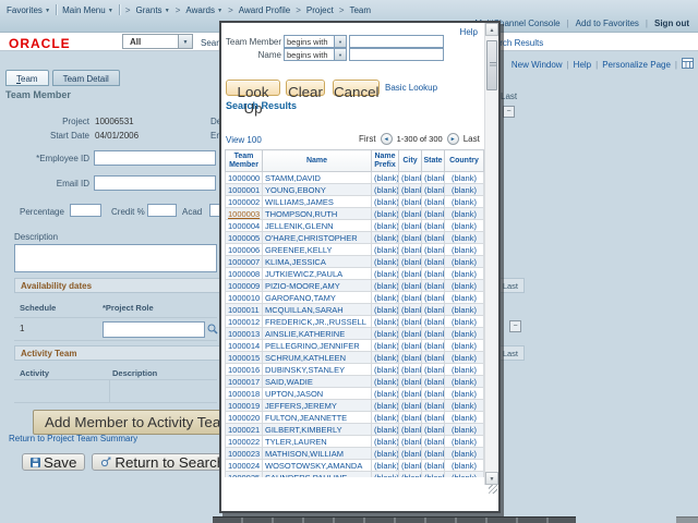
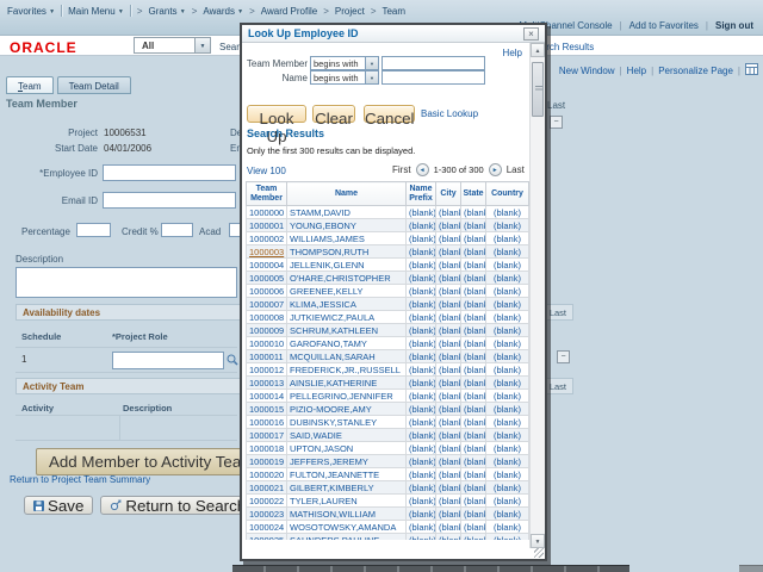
  Favorites
  Main Menu
  >
  Grants
  >
  Awards
  >
  Award Profile
  >
  Project
  >
  Team
  |
  Add to Favorites
  |
  Sign out
  ORACLE
  All
  rch Results
  New Window
  |
  Help
  |
  Personalize Page
  |
  Team
  Team Detail
  Team Member
  Project
  10006531
  Start Date
  04/01/2006
  *Employee ID
  Email ID
  Percentage
  Credit %
  Acad
  Description
  Availability dates
  Last
  Schedule
  *Project Role
  1
  Activity Team
  Last
  Activity
  Description
  Add Member to Activity Tea
  Return to Project Team Summary
  Save
  Return to Searc
  Last
+ Look Up Employee ID
+ ×
  Help
  Team Member
  begins with
  Name
  begins with
  Look Up
  Clear
  Cancel
  Basic Lookup
  Search Results
+ Only the first 300 results can be displayed.
  View 100
  First
  1-300 of 300
  Last
  1000000	STAMM,DAVID	(blank)	(blan	(blan	(blank)
  1000001	YOUNG,EBONY	(blank)	(blan	(blan	(blank)
  1000002	WILLIAMS,JAMES	(blank)	(blan	(blan	(blank)
  1000003	THOMPSON,RUTH	(blank)	(blan	(blan	(blank)
  1000004	JELLENIK,GLENN	(blank)	(blan	(blan	(blank)
  1000005	O'HARE,CHRISTOPHER	(blank)	(blan	(blan	(blank)
  1000006	GREENEE,KELLY	(blank)	(blan	(blan	(blank)
  1000007	KLIMA,JESSICA	(blank)	(blan	(blan	(blank)
  1000008	JUTKIEWICZ,PAULA	(blank)	(blan	(blan	(blank)
- 1000009	PIZIO-MOORE,AMY	(blank)	(blan	(blan	(blank)
+ 1000009	SCHRUM,KATHLEEN	(blank)	(blan	(blan	(blank)
  1000010	GAROFANO,TAMY	(blank)	(blan	(blan	(blank)
  1000011	MCQUILLAN,SARAH	(blank)	(blan	(blan	(blank)
  1000012	FREDERICK,JR.,RUSSELL	(blank)	(blan	(blan	(blank)
  1000013	AINSLIE,KATHERINE	(blank)	(blan	(blan	(blank)
  1000014	PELLEGRINO,JENNIFER	(blank)	(blan	(blan	(blank)
- 1000015	SCHRUM,KATHLEEN	(blank)	(blan	(blan	(blank)
+ 1000015	PIZIO-MOORE,AMY	(blank)	(blan	(blan	(blank)
  1000016	DUBINSKY,STANLEY	(blank)	(blan	(blan	(blank)
  1000017	SAID,WADIE	(blank)	(blan	(blan	(blank)
  1000018	UPTON,JASON	(blank)	(blan	(blan	(blank)
  1000019	JEFFERS,JEREMY	(blank)	(blan	(blan	(blank)
  1000020	FULTON,JEANNETTE	(blank)	(blan	(blan	(blank)
  1000021	GILBERT,KIMBERLY	(blank)	(blan	(blan	(blank)
  1000022	TYLER,LAUREN	(blank)	(blan	(blan	(blank)
  1000023	MATHISON,WILLIAM	(blank)	(blan	(blan	(blank)
  1000024	WOSOTOWSKY,AMANDA	(blank)	(blan	(blan	(blank)
